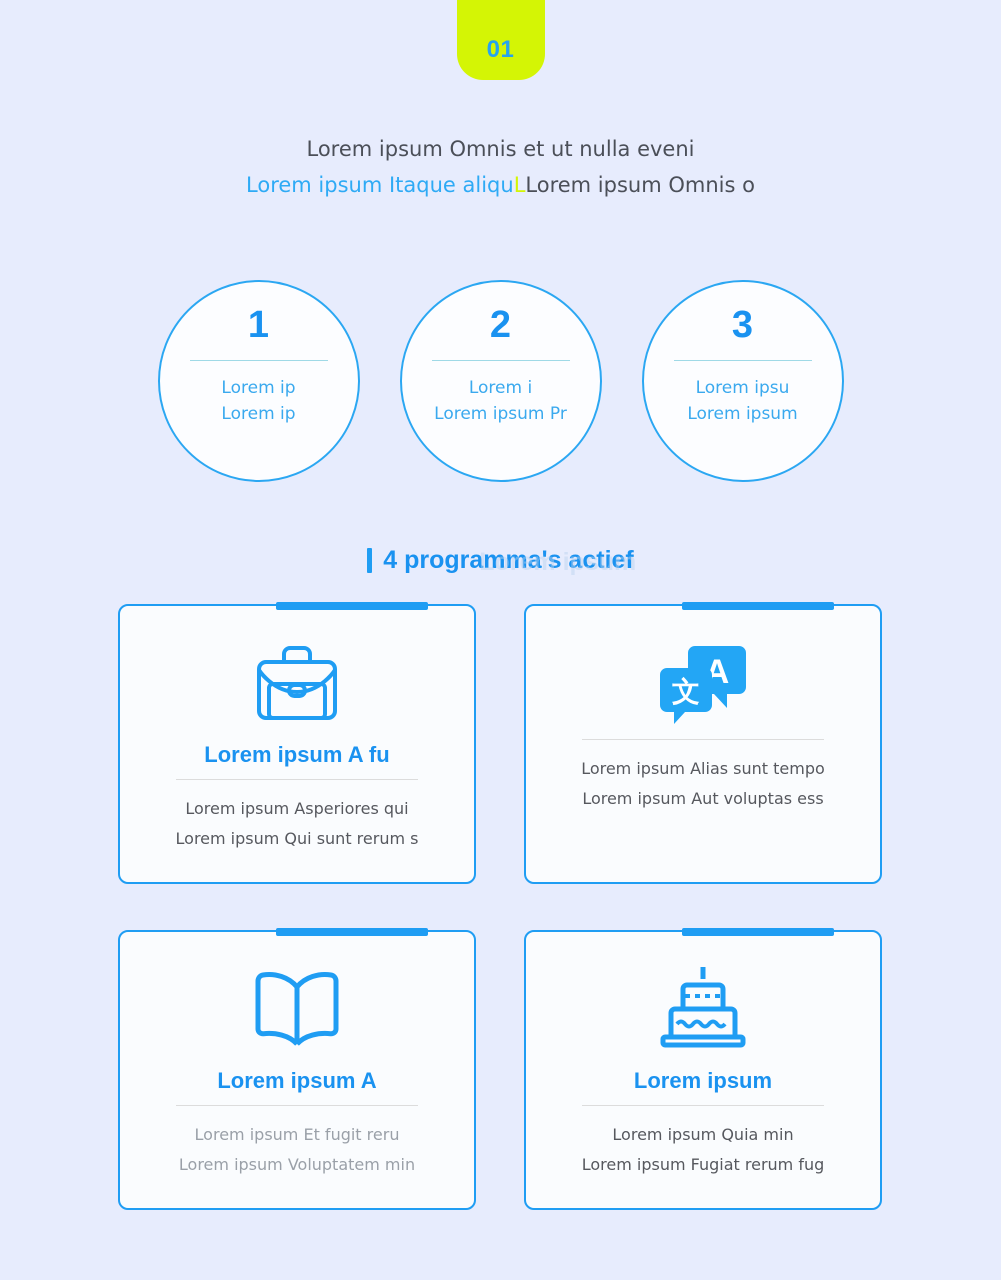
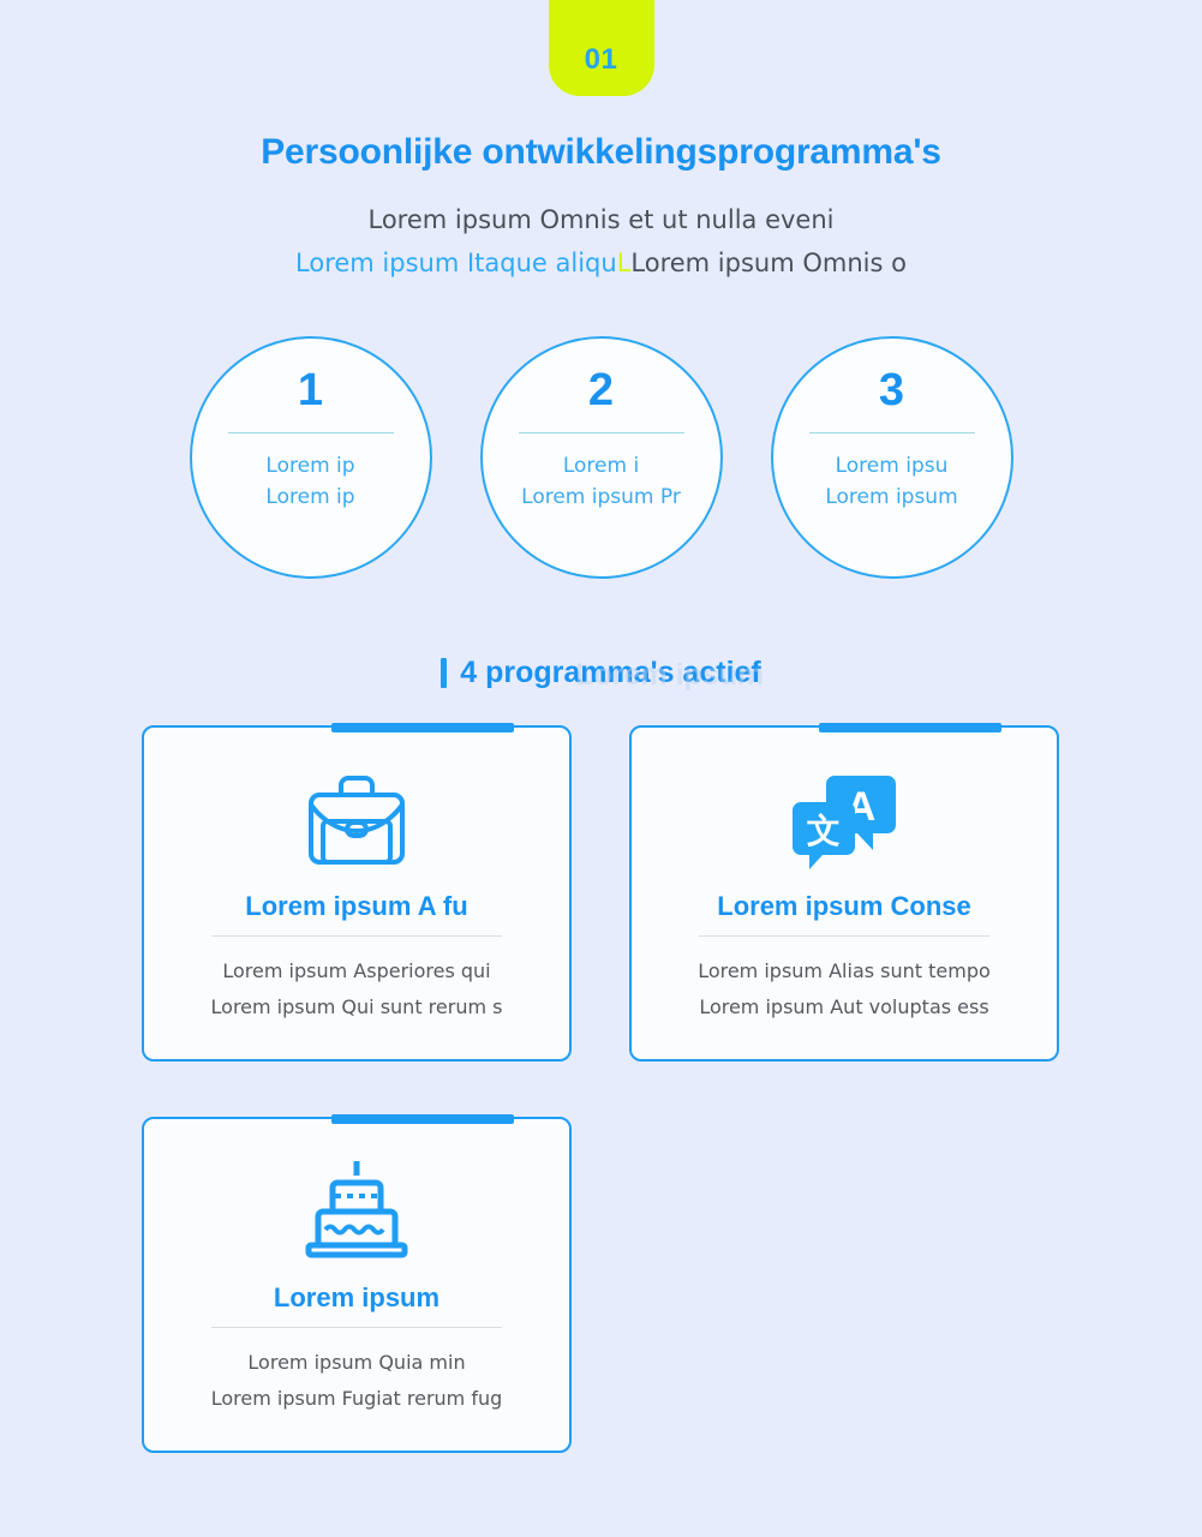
  01
+ Persoonlijke ontwikkelingsprogramma's
  Lorem ipsum Omnis et ut nulla eveni
  Lorem ipsum Itaque aliquLLorem ipsum Omnis o
  1
  Lorem ip
  Lorem ip
  2
  Lorem i
  Lorem ipsum Pr
  3
  Lorem ipsu
  Lorem ipsum
  4 programma's actief
  Lorem ipsum
  Lorem ipsum A fu
  Lorem ipsum Asperiores qui
  Lorem ipsum Qui sunt rerum s
  A
  文
+ Lorem ipsum Conse
  Lorem ipsum Alias sunt tempo
  Lorem ipsum Aut voluptas ess
- Lorem ipsum A
- Lorem ipsum Et fugit reru
- Lorem ipsum Voluptatem min
  Lorem ipsum
  Lorem ipsum Quia min
  Lorem ipsum Fugiat rerum fug
